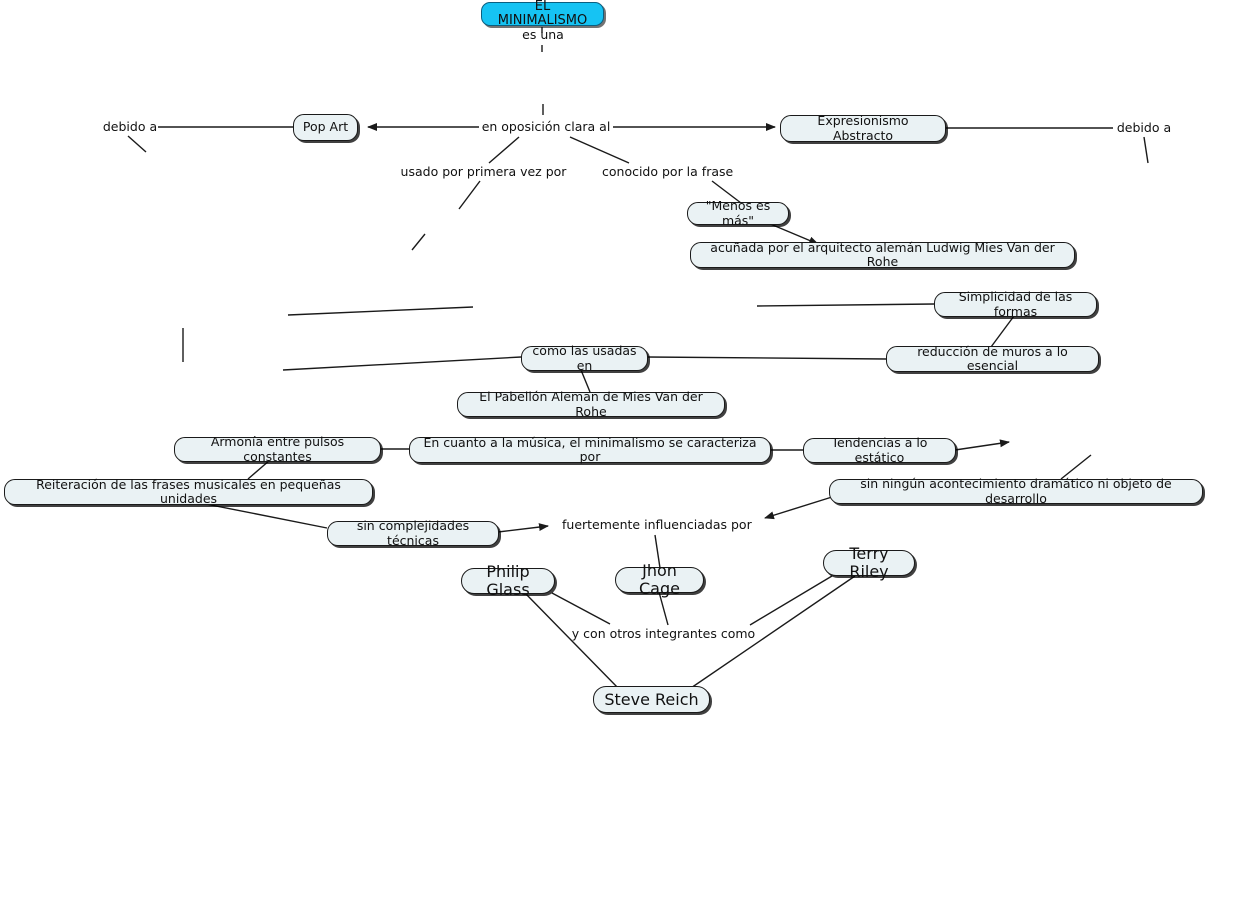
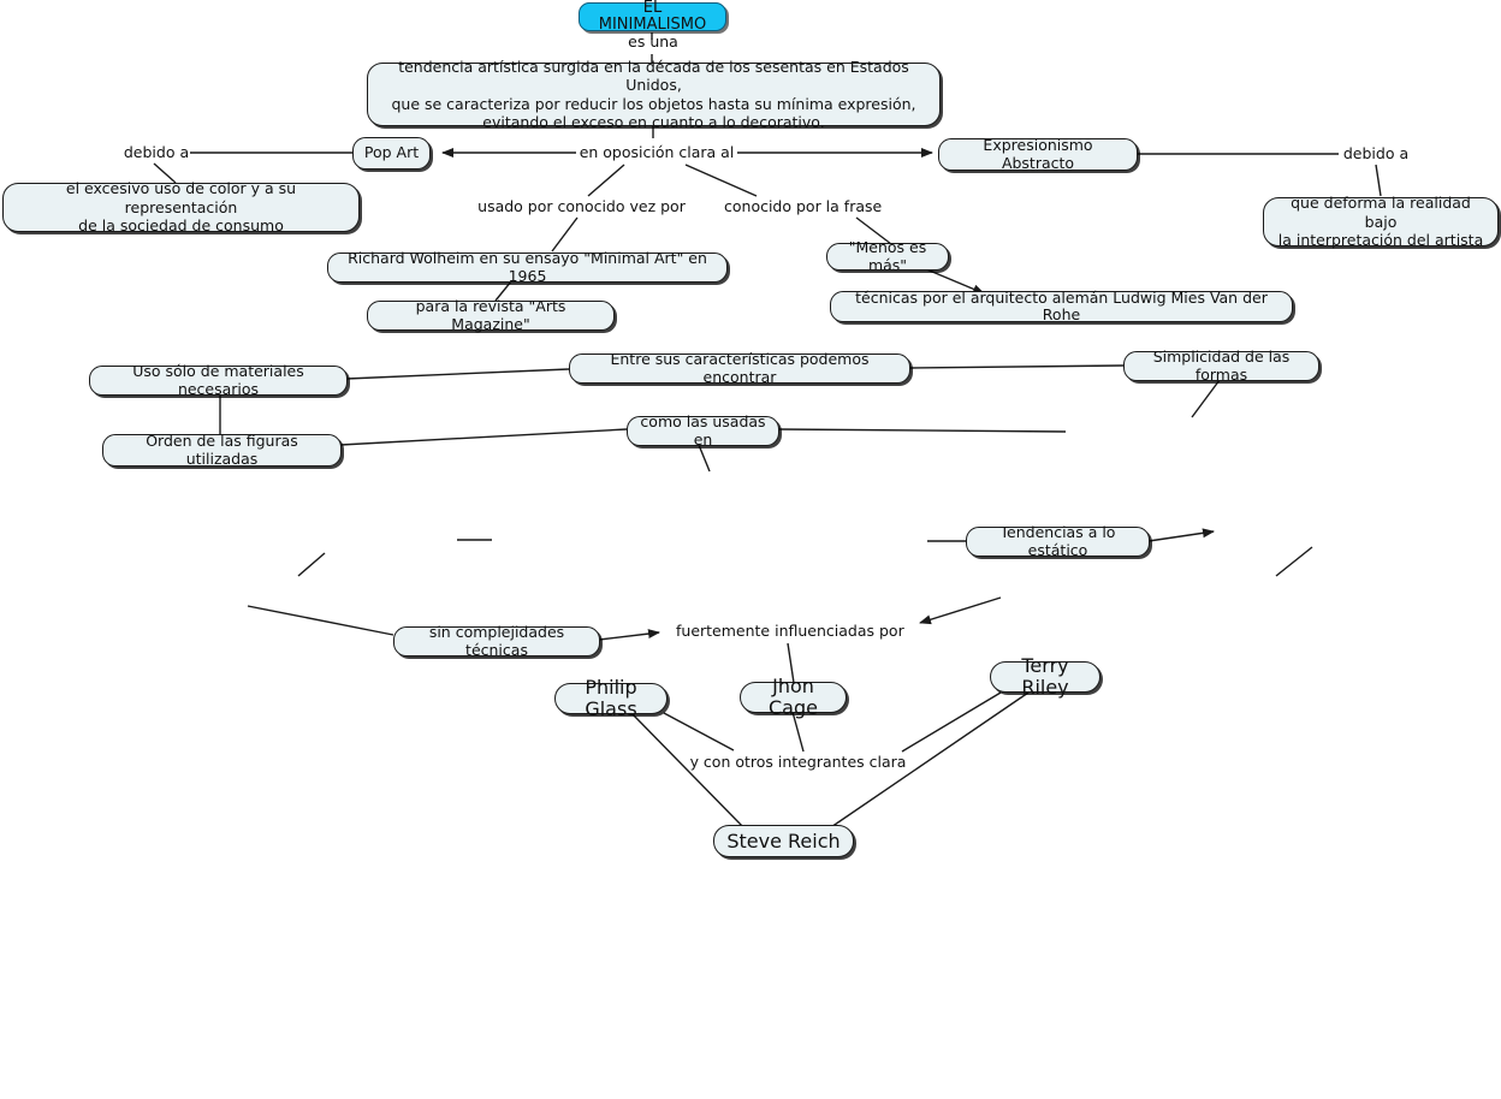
  EL MINIMALISMO
  es una
+ tendencia artística surgida en la década de los sesentas en Estados Unidos,
+ que se caracteriza por reducir los objetos hasta su mínima expresión,
+ evitando el exceso en cuanto a lo decorativo.
  en oposición clara al
  Pop Art
  Expresionismo Abstracto
  debido a
  debido a
+ el excesivo uso de color y a su representación
+ de la sociedad de consumo
+ que deforma la realidad bajo
+ la interpretación del artista
- usado por primera vez por
+ usado por conocido vez por
  conocido por la frase
+ Richard Wolheim en su ensayo "Minimal Art" en 1965
+ para la revista "Arts Magazine"
  "Menos es más"
- acuñada por el arquitecto alemán Ludwig Mies Van der Rohe
+ técnicas por el arquitecto alemán Ludwig Mies Van der Rohe
+ Entre sus características podemos encontrar
+ Uso sólo de materiales necesarios
  Simplicidad de las formas
+ Orden de las figuras utilizadas
  como las usadas en
- reducción de muros a lo esencial
- El Pabellón Aleman de Mies Van der Rohe
- En cuanto a la música, el minimalismo se caracteriza por
- Armonía entre pulsos constantes
  Tendencias a lo estático
- Reiteración de las frases musicales en pequeñas unidades
- sin ningún acontecimiento dramático ni objeto de desarrollo
  sin complejidades técnicas
  fuertemente influenciadas por
  Philip Glass
  Jhon Cage
  Terry Riley
- y con otros integrantes como
+ y con otros integrantes clara
  Steve Reich
